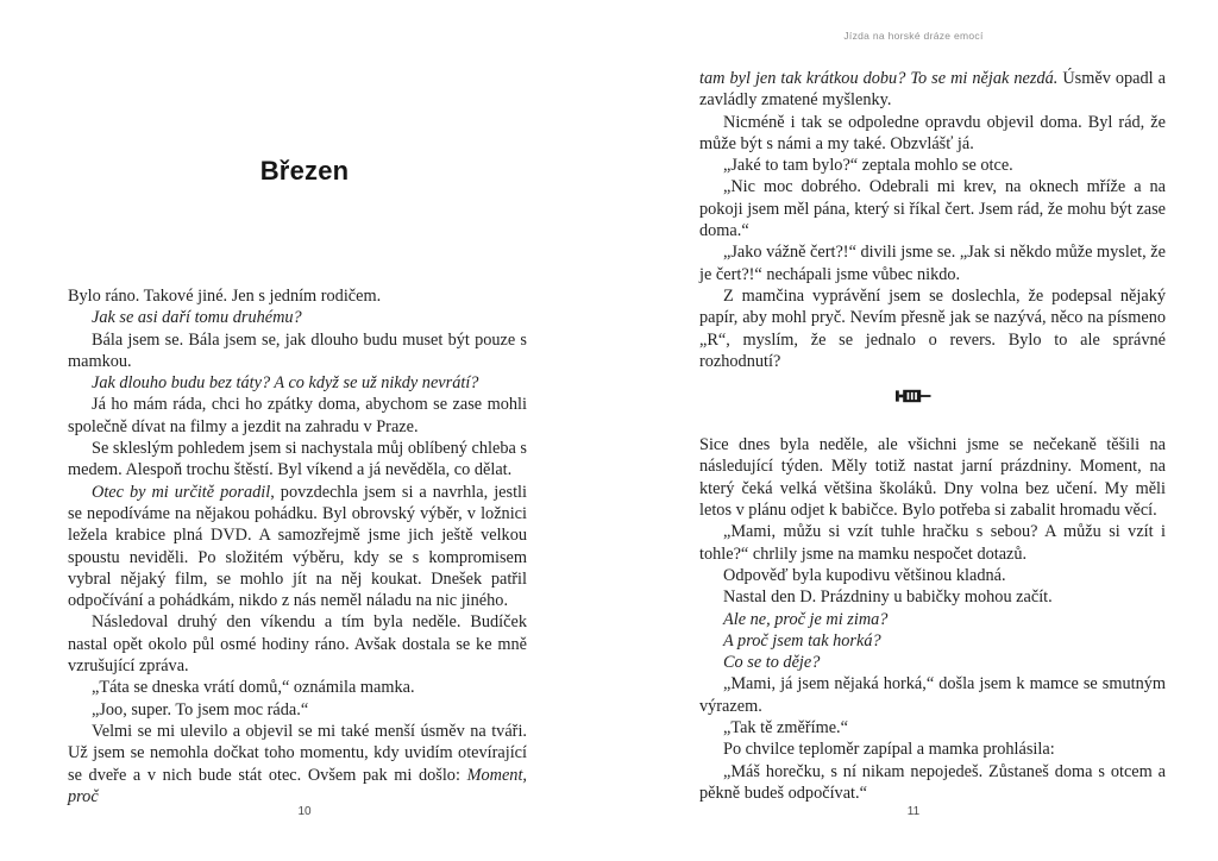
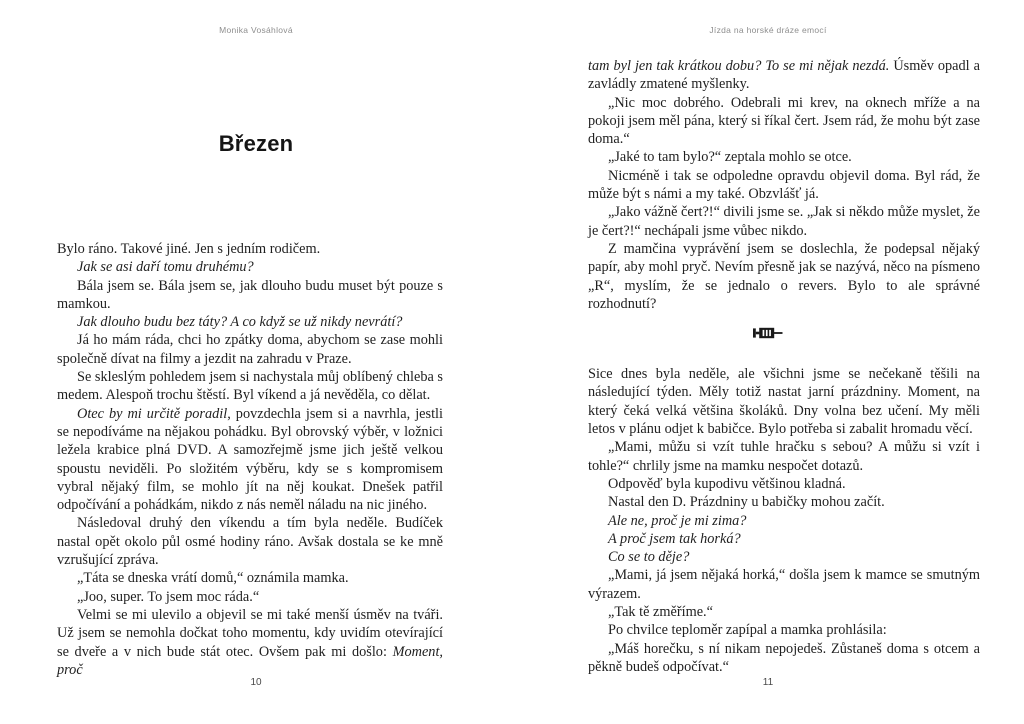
+ Monika Vosáhlová
  Březen
  Bylo ráno. Takové jiné. Jen s jedním rodičem.
  Jak se asi daří tomu druhému?
  Bála jsem se. Bála jsem se, jak dlouho budu muset být pouze s mamkou.
  Jak dlouho budu bez táty? A co když se už nikdy nevrátí?
  Já ho mám ráda, chci ho zpátky doma, abychom se zase mohli společně dívat na filmy a jezdit na zahradu v Praze.
  Se skleslým pohledem jsem si nachystala můj oblíbený chleba s medem. Alespoň trochu štěstí. Byl víkend a já nevěděla, co dělat.
  Otec by mi určitě poradil, povzdechla jsem si a navrhla, jestli se nepodíváme na nějakou pohádku. Byl obrovský výběr, v ložnici ležela krabice plná DVD. A samozřejmě jsme jich ještě velkou spoustu neviděli. Po složitém výběru, kdy se s kompromisem vybral nějaký film, se mohlo jít na něj koukat. Dnešek patřil odpočívání a pohádkám, nikdo z nás neměl náladu na nic jiného.
  Následoval druhý den víkendu a tím byla neděle. Budíček nastal opět okolo půl osmé hodiny ráno. Avšak dostala se ke mně vzrušující zpráva.
  „Táta se dneska vrátí domů,“ oznámila mamka.
  „Joo, super. To jsem moc ráda.“
  Velmi se mi ulevilo a objevil se mi také menší úsměv na tváři. Už jsem se nemohla dočkat toho momentu, kdy uvidím otevírající se dveře a v nich bude stát otec. Ovšem pak mi došlo: Moment, proč
  10
  Jízda na horské dráze emocí
  tam byl jen tak krátkou dobu? To se mi nějak nezdá. Úsměv opadl a zavládly zmatené myšlenky.
- Nicméně i tak se odpoledne opravdu objevil doma. Byl rád, že může být s námi a my také. Obzvlášť já.
+ „Nic moc dobrého. Odebrali mi krev, na oknech mříže a na pokoji jsem měl pána, který si říkal čert. Jsem rád, že mohu být zase doma.“
  „Jaké to tam bylo?“ zeptala mohlo se otce.
- „Nic moc dobrého. Odebrali mi krev, na oknech mříže a na pokoji jsem měl pána, který si říkal čert. Jsem rád, že mohu být zase doma.“
+ Nicméně i tak se odpoledne opravdu objevil doma. Byl rád, že může být s námi a my také. Obzvlášť já.
  „Jako vážně čert?!“ divili jsme se. „Jak si někdo může myslet, že je čert?!“ nechápali jsme vůbec nikdo.
  Z mamčina vyprávění jsem se doslechla, že podepsal nějaký papír, aby mohl pryč. Nevím přesně jak se nazývá, něco na písmeno „R“, myslím, že se jednalo o revers. Bylo to ale správné rozhodnutí?
  Sice dnes byla neděle, ale všichni jsme se nečekaně těšili na následující týden. Měly totiž nastat jarní prázdniny. Moment, na který čeká velká většina školáků. Dny volna bez učení. My měli letos v plánu odjet k babičce. Bylo potřeba si zabalit hromadu věcí.
  „Mami, můžu si vzít tuhle hračku s sebou? A můžu si vzít i tohle?“ chrlily jsme na mamku nespočet dotazů.
  Odpověď byla kupodivu většinou kladná.
  Nastal den D. Prázdniny u babičky mohou začít.
  Ale ne, proč je mi zima?
  A proč jsem tak horká?
  Co se to děje?
  „Mami, já jsem nějaká horká,“ došla jsem k mamce se smutným výrazem.
  „Tak tě změříme.“
  Po chvilce teploměr zapípal a mamka prohlásila:
  „Máš horečku, s ní nikam nepojedeš. Zůstaneš doma s otcem a pěkně budeš odpočívat.“
  11
